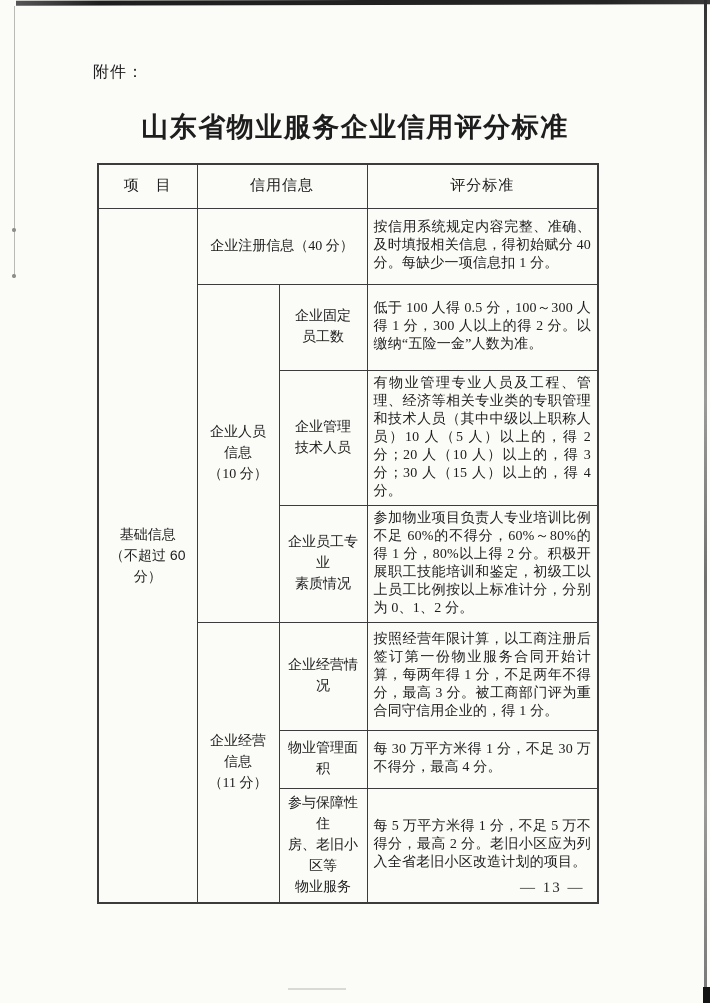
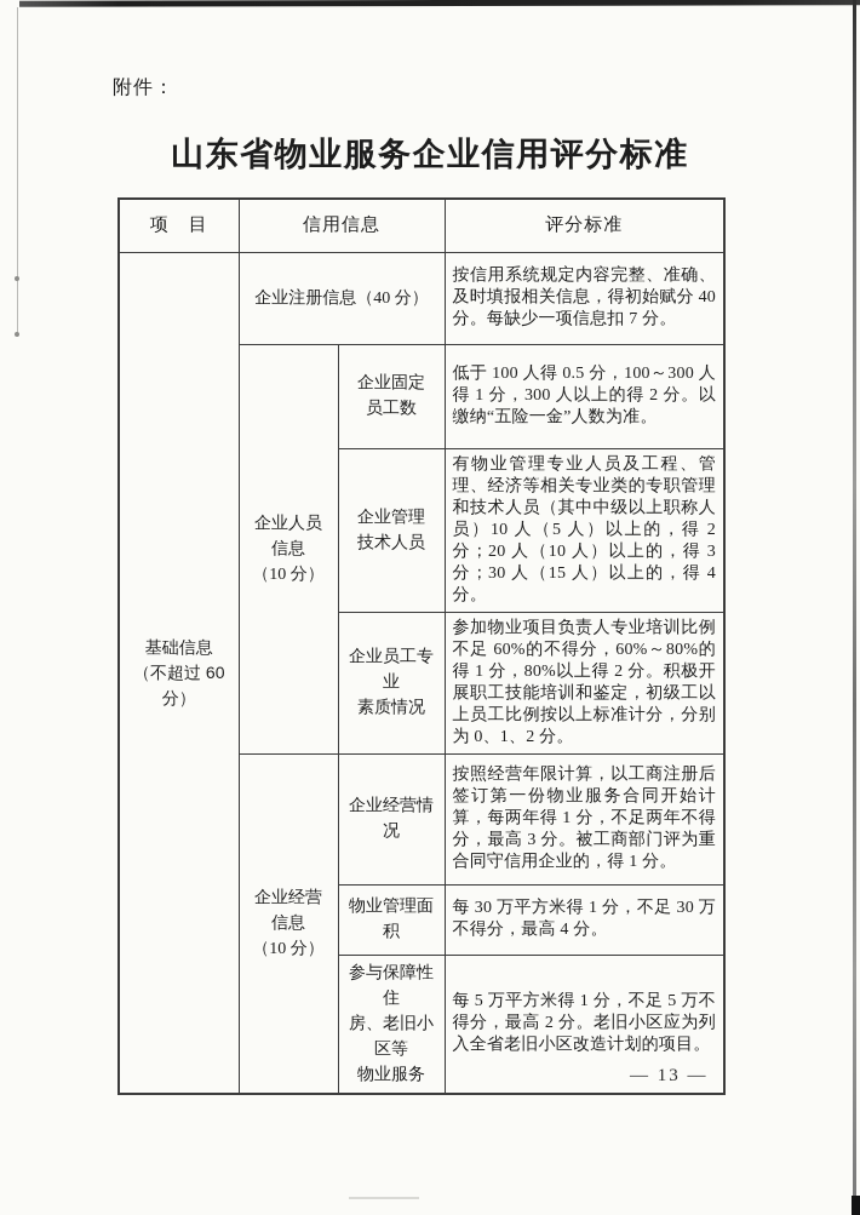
  附件：
  山东省物业服务企业信用评分标准
  项 目	信用信息	评分标准
- 基础信息 （不超过 60 分）	企业注册信息（40 分）	按信用系统规定内容完整、准确、及时填报相关信息，得初始赋分 40 分。每缺少一项信息扣 1 分。
+ 基础信息 （不超过 60 分）	企业注册信息（40 分）	按信用系统规定内容完整、准确、及时填报相关信息，得初始赋分 40 分。每缺少一项信息扣 7 分。
  企业人员信息 （10 分）	企业固定 员工数	低于 100 人得 0.5 分，100～300 人得 1 分，300 人以上的得 2 分。以缴纳“五险一金”人数为准。
  企业管理 技术人员	有物业管理专业人员及工程、管理、经济等相关专业类的专职管理和技术人员（其中中级以上职称人员）10 人（5 人）以上的，得 2 分；20 人（10 人）以上的，得 3 分；30 人（15 人）以上的，得 4 分。
  企业员工专业 素质情况	参加物业项目负责人专业培训比例不足 60%的不得分，60%～80%的得 1 分，80%以上得 2 分。积极开展职工技能培训和鉴定，初级工以上员工比例按以上标准计分，分别为 0、1、2 分。
- 企业经营信息 （11 分）	企业经营情况	按照经营年限计算，以工商注册后签订第一份物业服务合同开始计算，每两年得 1 分，不足两年不得分，最高 3 分。被工商部门评为重合同守信用企业的，得 1 分。
+ 企业经营信息 （10 分）	企业经营情况	按照经营年限计算，以工商注册后签订第一份物业服务合同开始计算，每两年得 1 分，不足两年不得分，最高 3 分。被工商部门评为重合同守信用企业的，得 1 分。
  物业管理面积	每 30 万平方米得 1 分，不足 30 万不得分，最高 4 分。
  参与保障性住 房、老旧小区等 物业服务	每 5 万平方米得 1 分，不足 5 万不得分，最高 2 分。老旧小区应为列入全省老旧小区改造计划的项目。
  — 13 —
